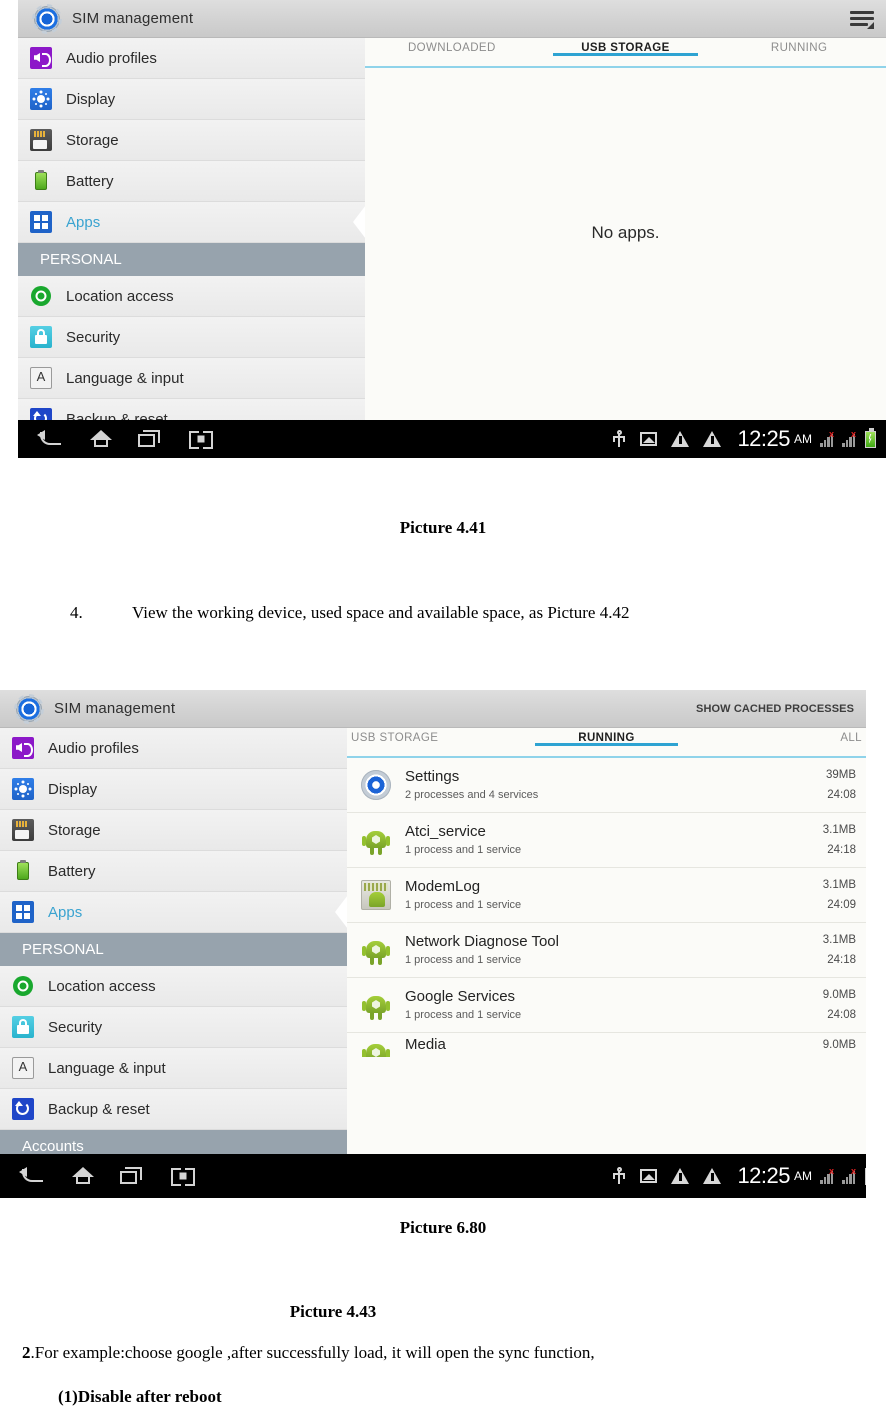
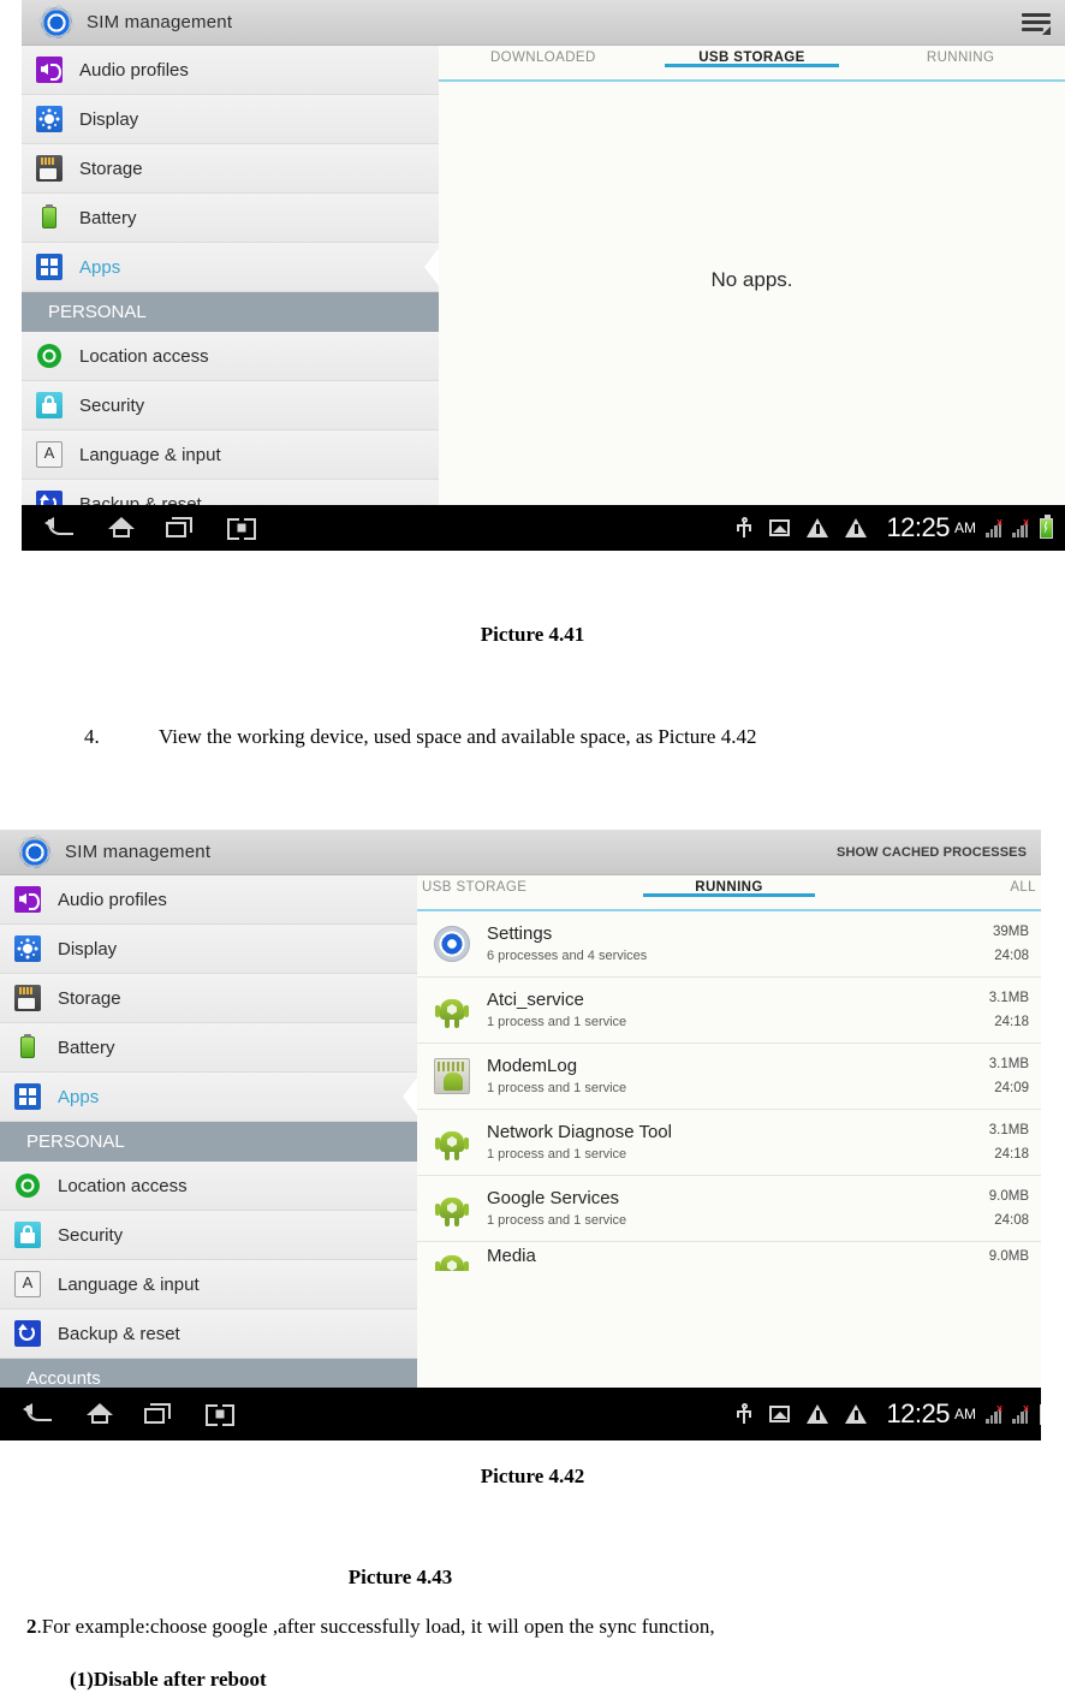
  SIM management
  Audio profiles
  Display
  Storage
  Battery
  Apps
  PERSONAL
  Location access
  Security
  Language & input
  Backup & reset
  DOWNLOADED
  USB STORAGE
  RUNNING
  No apps.
  12:25
  AM
  x
  x
  Picture 4.41
  4.
  View the working device, used space and available space, as Picture 4.42
  SIM management
  SHOW CACHED PROCESSES
  Audio profiles
  Display
  Storage
  Battery
  Apps
  PERSONAL
  Location access
  Security
  Language & input
  Backup & reset
  Accounts
  USB STORAGE
  RUNNING
  ALL
  Settings
- 2 processes and 4 services
+ 6 processes and 4 services
  39MB
  24:08
  Atci_service
  1 process and 1 service
  3.1MB
  24:18
  ModemLog
  1 process and 1 service
  3.1MB
  24:09
  Network Diagnose Tool
  1 process and 1 service
  3.1MB
  24:18
  Google Services
  1 process and 1 service
  9.0MB
  24:08
  Media
  9.0MB
  12:25
  AM
  x
  x
- Picture 6.80
+ Picture 4.42
  Picture 4.43
  2.For example:choose google ,after successfully load, it will open the sync function,
  (1)Disable after reboot
